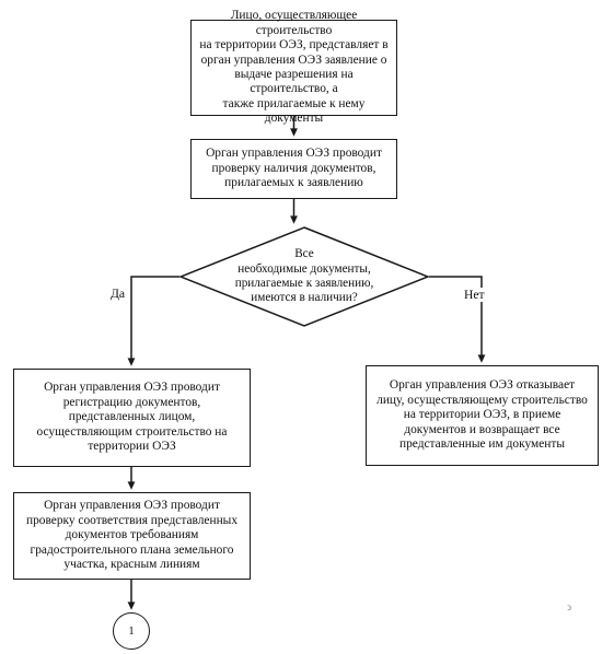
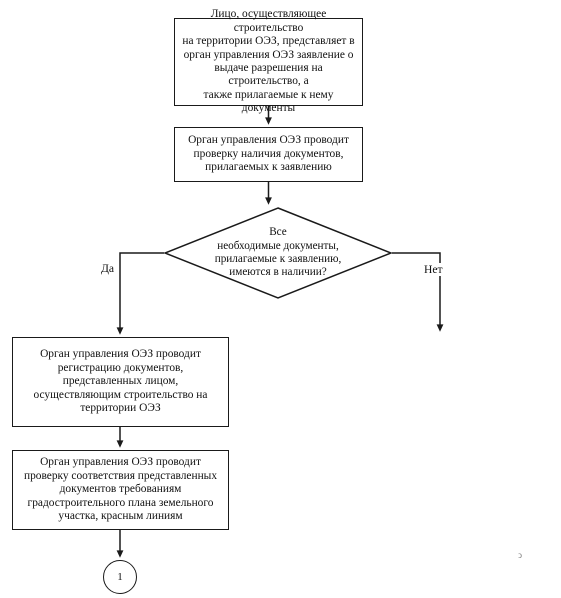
  Лицо, осуществляющее строительство
  на территории ОЭЗ, представляет в
  орган управления ОЭЗ заявление о
  выдаче разрешения на строительство, а
  также прилагаемые к нему документы
  Орган управления ОЭЗ проводит
  проверку наличия документов,
  прилагаемых к заявлению
  Все
  необходимые документы,
  прилагаемые к заявлению,
  имеются в наличии?
  Да
  Нет
  Орган управления ОЭЗ проводит
  регистрацию документов,
  представленных лицом,
  осуществляющим строительство на
  территории ОЭЗ
- Орган управления ОЭЗ отказывает
- лицу, осуществляющему строительство
- на территории ОЭЗ, в приеме
- документов и возвращает все
- представленные им документы
  Орган управления ОЭЗ проводит
  проверку соответствия представленных
  документов требованиям
  градостроительного плана земельного
  участка, красным линиям
  1
  ͻ
